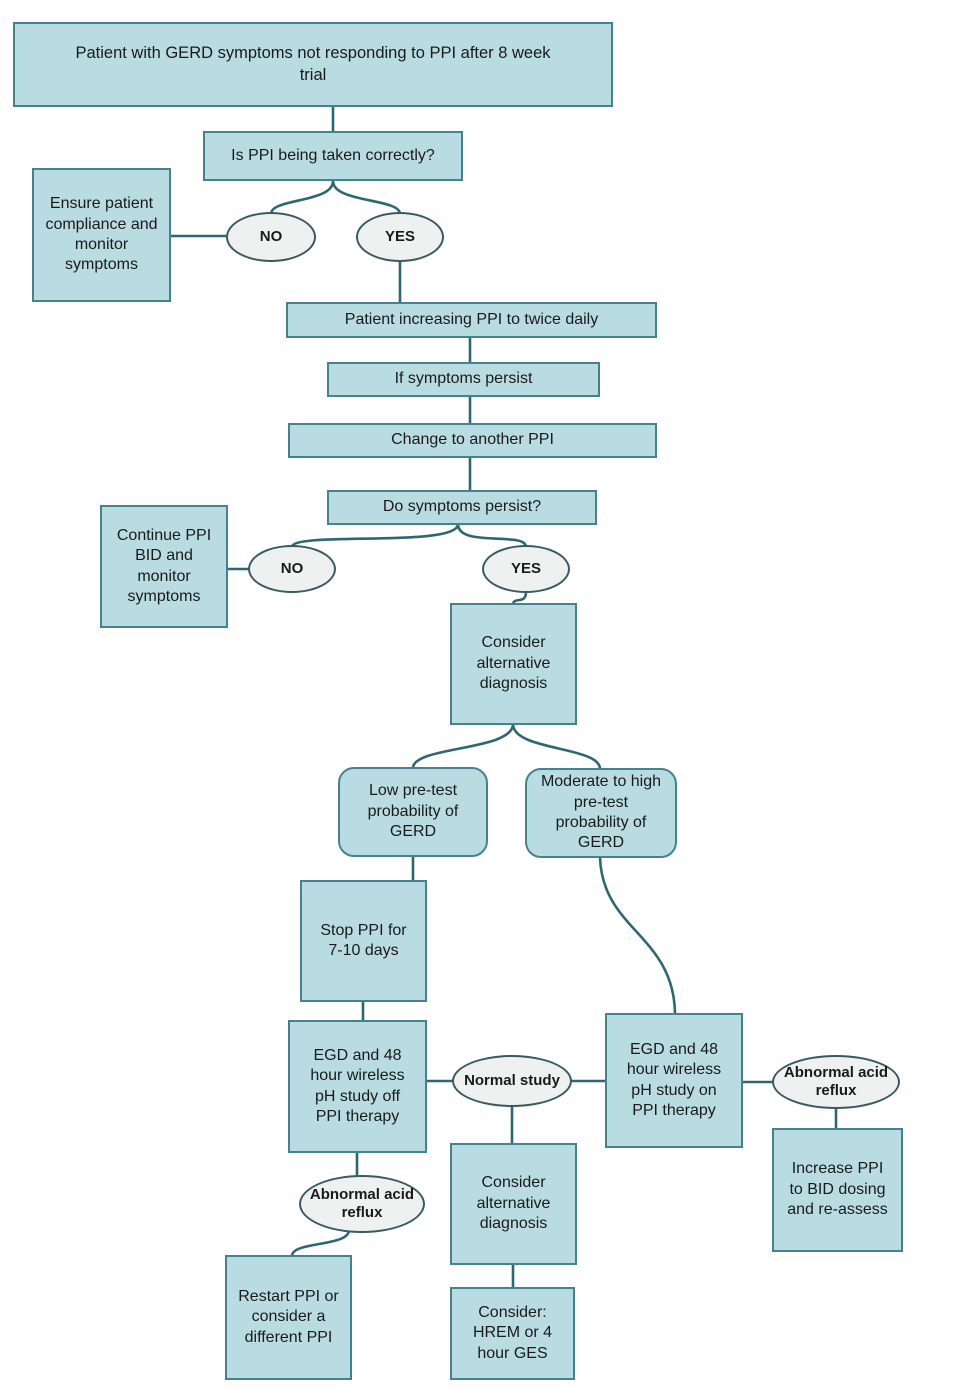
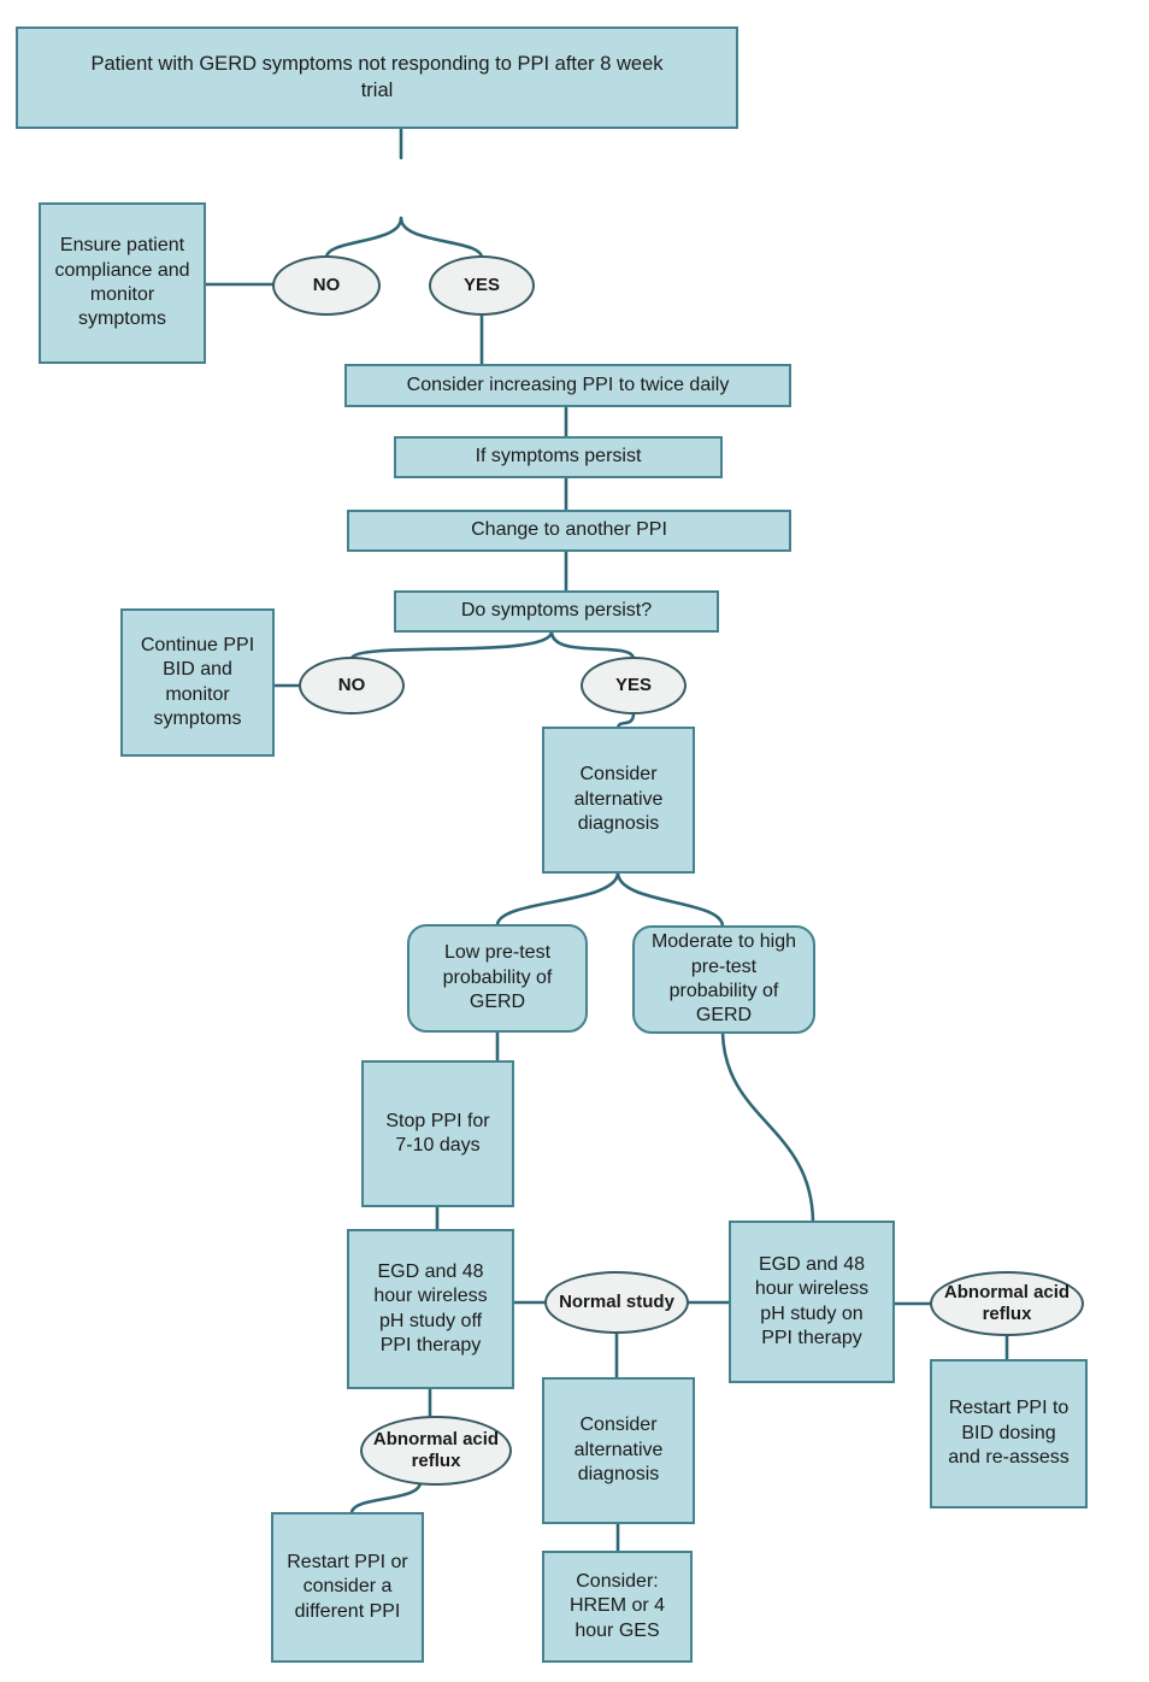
  Patient with GERD symptoms not responding to PPI after 8 week trial
- Is PPI being taken correctly?
  Ensure patient compliance and monitor symptoms
  NO
  YES
- Patient increasing PPI to twice daily
+ Consider increasing PPI to twice daily
  If symptoms persist
  Change to another PPI
  Do symptoms persist?
  Continue PPI BID and monitor symptoms
  NO
  YES
  Consider alternative diagnosis
  Low pre-test probability of GERD
  Moderate to high pre-test probability of GERD
  Stop PPI for 7-10 days
  EGD and 48 hour wireless pH study off PPI therapy
  Normal study
  EGD and 48 hour wireless pH study on PPI therapy
  Abnormal acid reflux
- Increase PPI to BID dosing and re-assess
+ Restart PPI to BID dosing and re-assess
  Abnormal acid reflux
  Restart PPI or consider a different PPI
  Consider alternative diagnosis
  Consider: HREM or 4 hour GES
